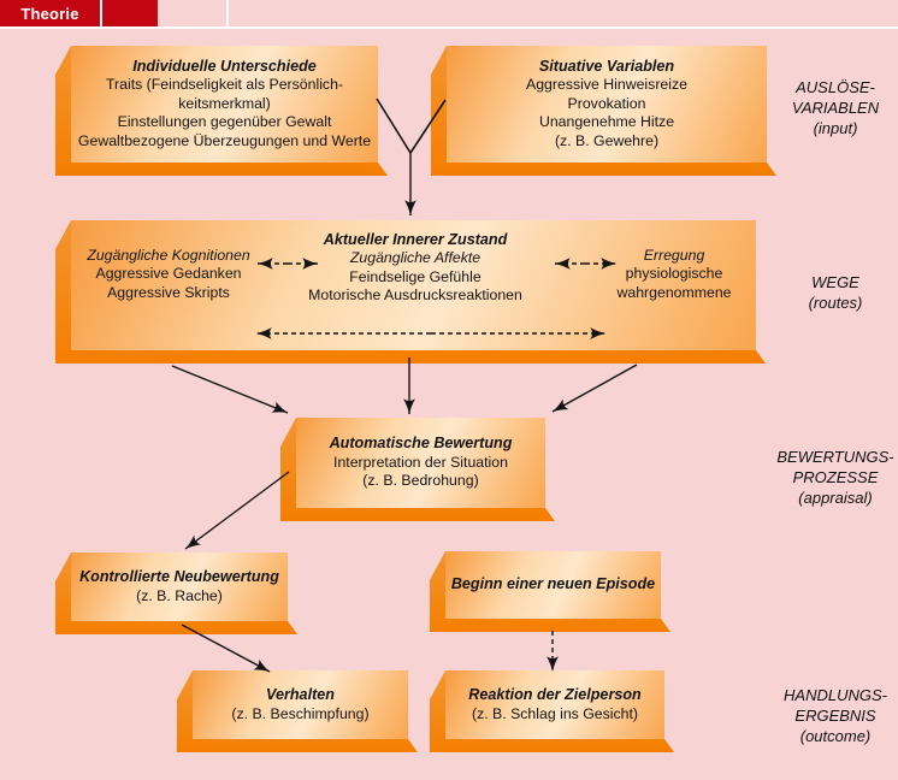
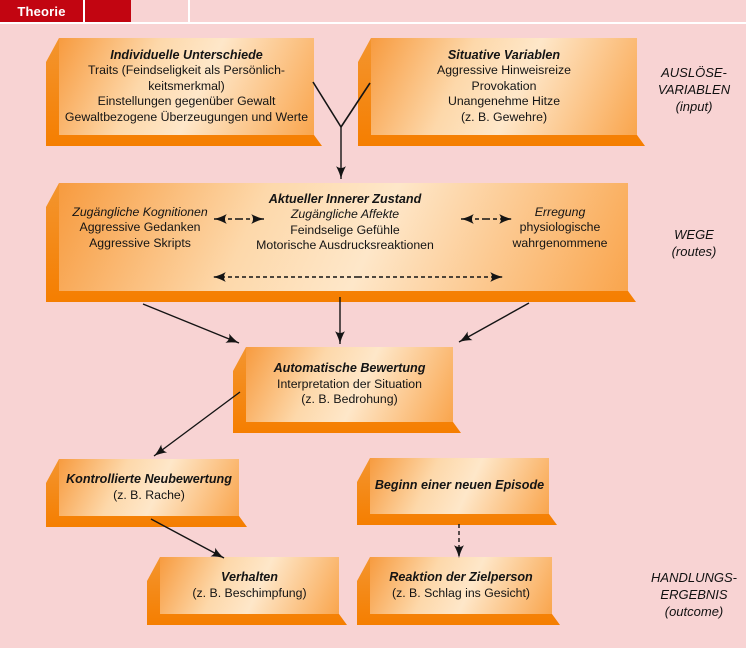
  Theorie
  Individuelle Unterschiede
  Traits (Feindseligkeit als Persönlich-
  keitsmerkmal)
  Einstellungen gegenüber Gewalt
  Gewaltbezogene Überzeugungen und Werte
  Situative Variablen
  Aggressive Hinweisreize
  Provokation
  Unangenehme Hitze
  (z. B. Gewehre)
  Zugängliche Kognitionen
  Aggressive Gedanken
  Aggressive Skripts
  Aktueller Innerer Zustand
  Zugängliche Affekte
  Feindselige Gefühle
  Motorische Ausdrucksreaktionen
  Erregung
  physiologische
  wahrgenommene
  Automatische Bewertung
  Interpretation der Situation
  (z. B. Bedrohung)
  Kontrollierte Neubewertung
  (z. B. Rache)
  Beginn einer neuen Episode
  Verhalten
  (z. B. Beschimpfung)
  Reaktion der Zielperson
  (z. B. Schlag ins Gesicht)
  AUSLÖSE-
  VARIABLEN
  (input)
  WEGE
  (routes)
- BEWERTUNGS-
- PROZESSE
- (appraisal)
  HANDLUNGS-
  ERGEBNIS
  (outcome)
